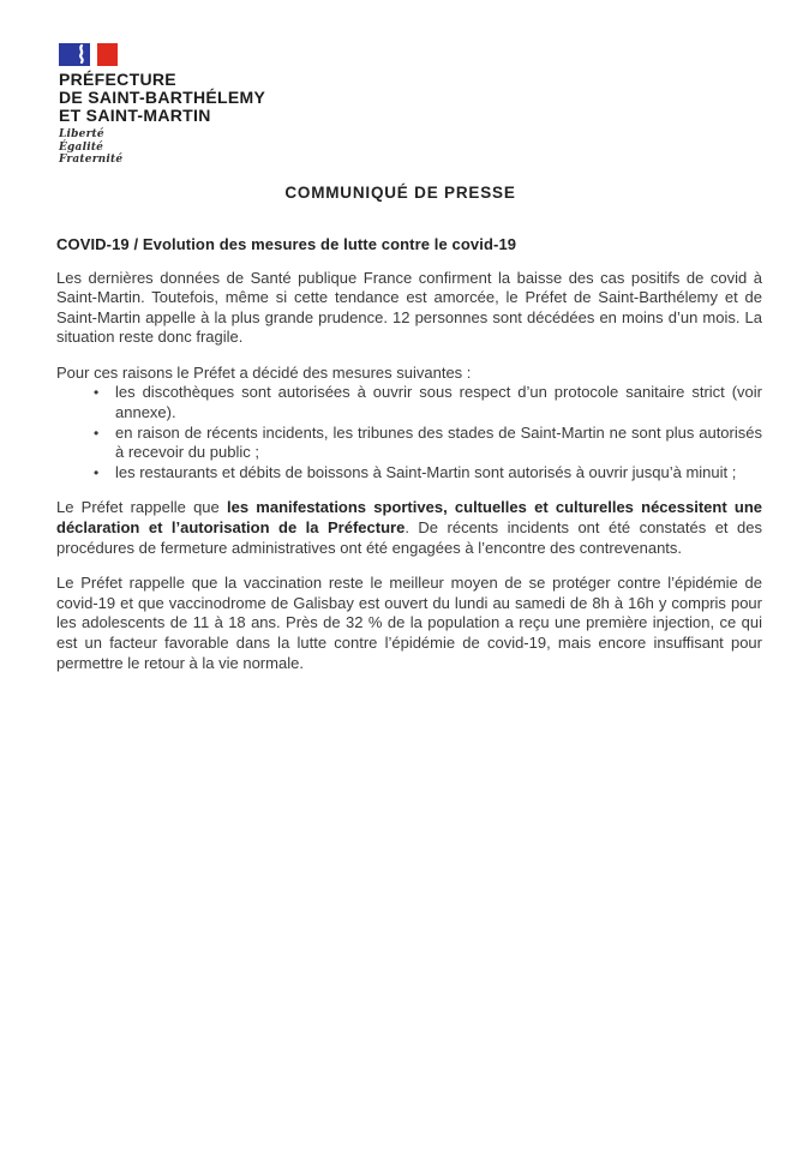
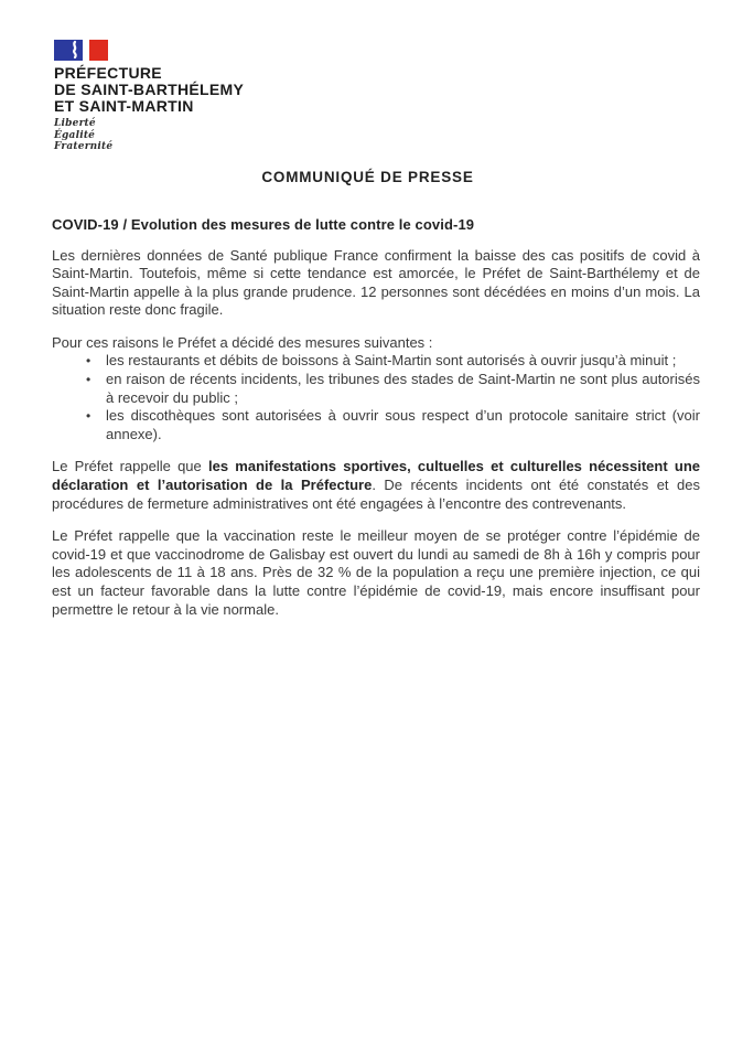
  PRÉFECTURE
  DE SAINT-BARTHÉLEMY
  ET SAINT-MARTIN
  Liberté
  Égalité
  Fraternité
  COMMUNIQUÉ DE PRESSE
  COVID-19 / Evolution des mesures de lutte contre le covid-19
  Les dernières données de Santé publique France confirment la baisse des cas positifs de covid à Saint-Martin. Toutefois, même si cette tendance est amorcée, le Préfet de Saint-Barthélemy et de Saint-Martin appelle à la plus grande prudence. 12 personnes sont décédées en moins d’un mois. La situation reste donc fragile.
  Pour ces raisons le Préfet a décidé des mesures suivantes :
  •
- les discothèques sont autorisées à ouvrir sous respect d’un protocole sanitaire strict (voir annexe).
+ les restaurants et débits de boissons à Saint-Martin sont autorisés à ouvrir jusqu’à minuit ;
  •
  en raison de récents incidents, les tribunes des stades de Saint-Martin ne sont plus autorisés à recevoir du public ;
  •
- les restaurants et débits de boissons à Saint-Martin sont autorisés à ouvrir jusqu’à minuit ;
+ les discothèques sont autorisées à ouvrir sous respect d’un protocole sanitaire strict (voir annexe).
  Le Préfet rappelle que les manifestations sportives, cultuelles et culturelles nécessitent une déclaration et l’autorisation de la Préfecture. De récents incidents ont été constatés et des procédures de fermeture administratives ont été engagées à l’encontre des contrevenants.
  Le Préfet rappelle que la vaccination reste le meilleur moyen de se protéger contre l’épidémie de covid-19 et que vaccinodrome de Galisbay est ouvert du lundi au samedi de 8h à 16h y compris pour les adolescents de 11 à 18 ans. Près de 32 % de la population a reçu une première injection, ce qui est un facteur favorable dans la lutte contre l’épidémie de covid-19, mais encore insuffisant pour permettre le retour à la vie normale.
